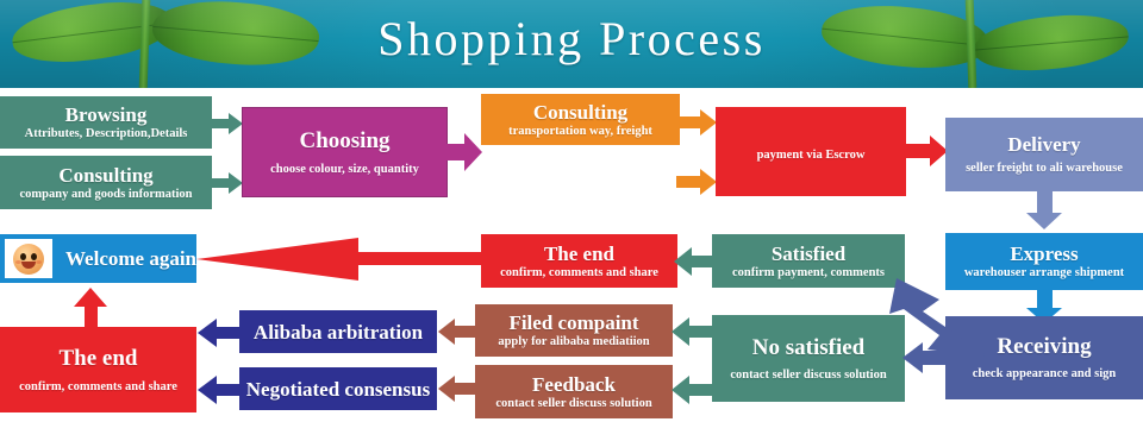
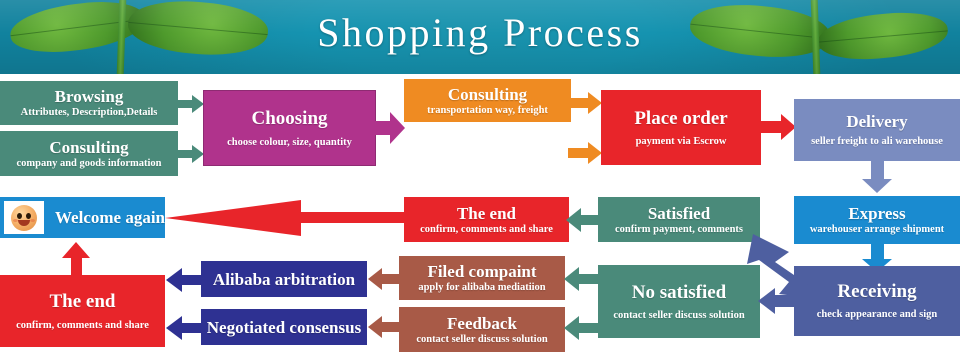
  Shopping Process
  Browsing
  Attributes, Description,Details
  Consulting
  company and goods information
  Choosing
  choose colour, size, quantity
  Consulting
  transportation way, freight
+ Place order
  payment via Escrow
  Delivery
  seller freight to ali warehouse
  Express
  warehouser arrange shipment
  Receiving
  check appearance and sign
  Welcome again
  The end
  confirm, comments and share
  Satisfied
  confirm payment, comments
  The end
  confirm, comments and share
  Alibaba arbitration
  Negotiated consensus
  Filed compaint
  apply for alibaba mediatiion
  Feedback
  contact seller discuss solution
  No satisfied
  contact seller discuss solution
